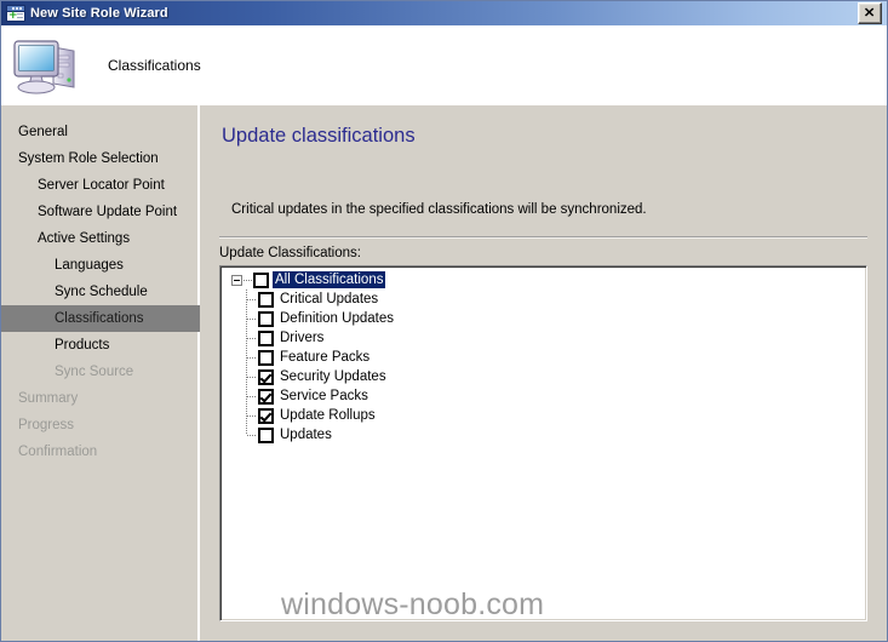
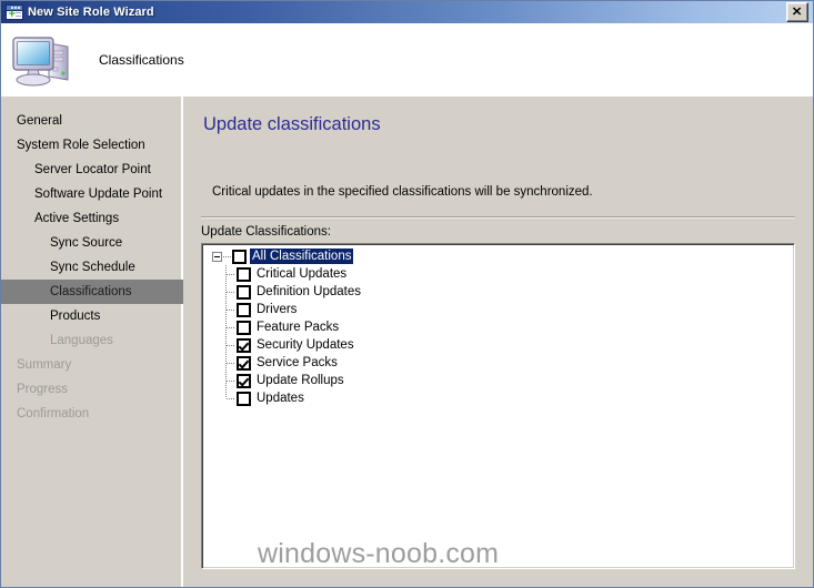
  +
  New Site Role Wizard
  ✕
  Classifications
  General
  System Role Selection
  Server Locator Point
  Software Update Point
  Active Settings
- Languages
+ Sync Source
  Sync Schedule
  Classifications
  Products
- Sync Source
+ Languages
  Summary
  Progress
  Confirmation
  Update classifications
  Critical updates in the specified classifications will be synchronized.
  Update Classifications:
  All Classifications
  Critical Updates
  Definition Updates
  Drivers
  Feature Packs
  Security Updates
  Service Packs
  Update Rollups
  Updates
  windows-noob.com
